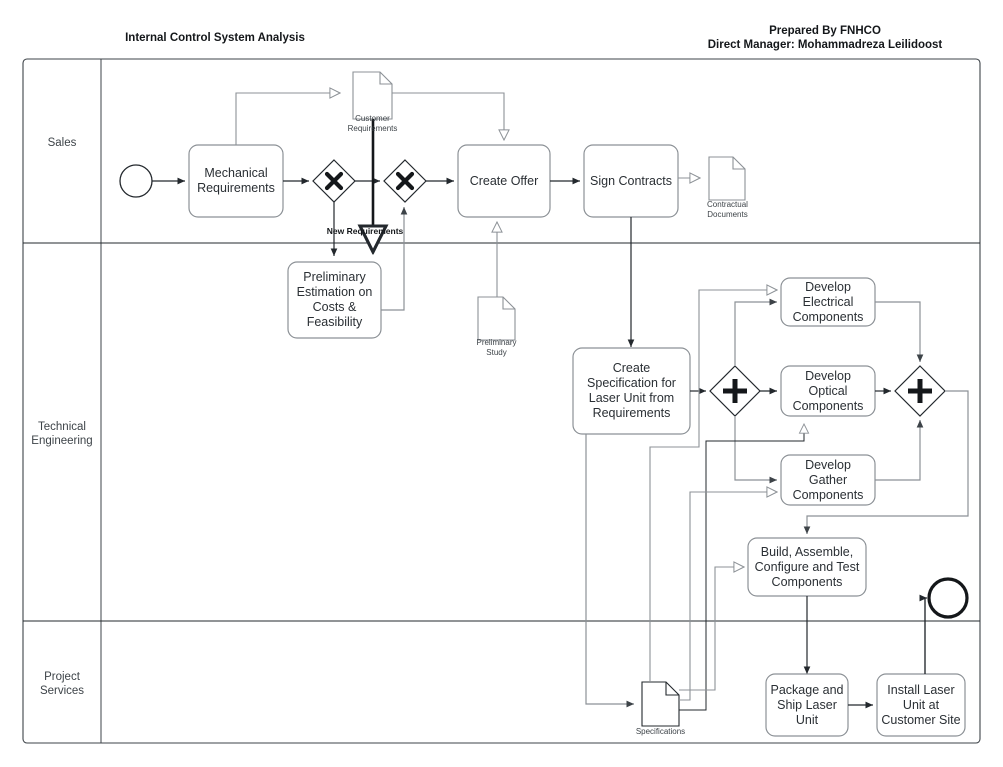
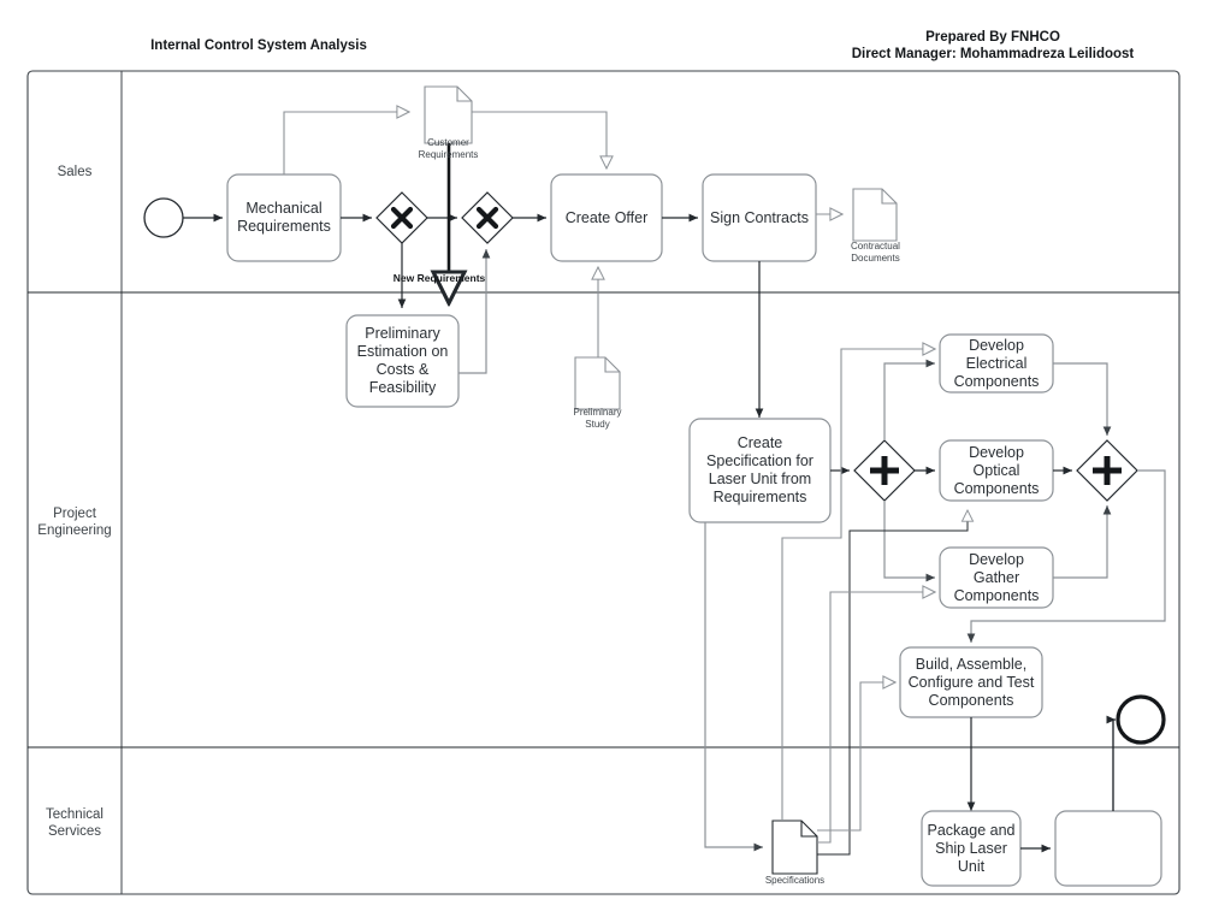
  Internal Control System Analysis
  Prepared By FNHCO
  Direct Manager: Mohammadreza Leilidoost
  Sales
- Technical
+ Project
  Engineering
- Project
+ Technical
  Services
  Mechanical
  Requirements
  Create Offer
  Sign Contracts
  Preliminary
  Estimation on
  Costs &
  Feasibility
  Create
  Specification for
  Laser Unit from
  Requirements
  Develop
  Electrical
  Components
  Develop
  Optical
  Components
  Develop
  Gather
  Components
  Build, Assemble,
  Configure and Test
  Components
  Package and
  Ship Laser
  Unit
- Install Laser
- Unit at
- Customer Site
  Customer
  Requirements
  Contractual
  Documents
  Preliminary
  Study
  Specifications
  New Requirements
